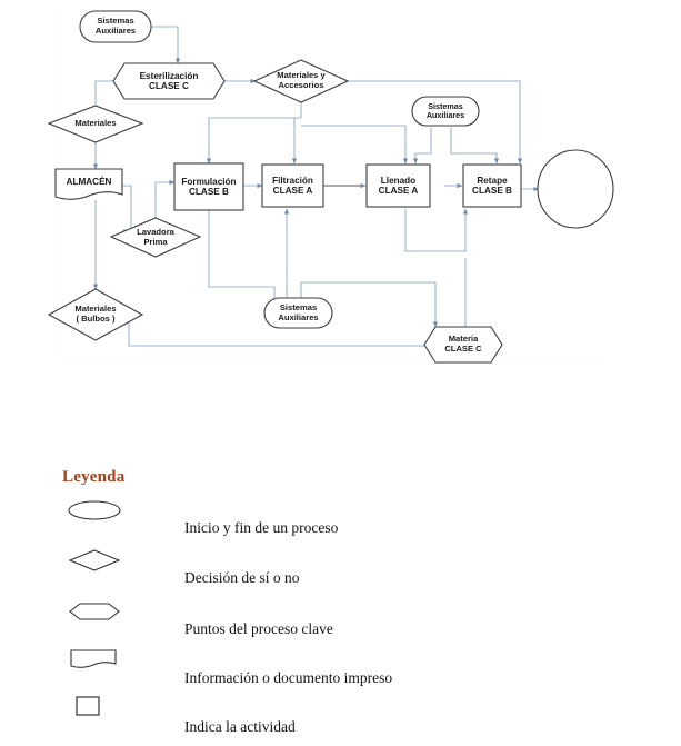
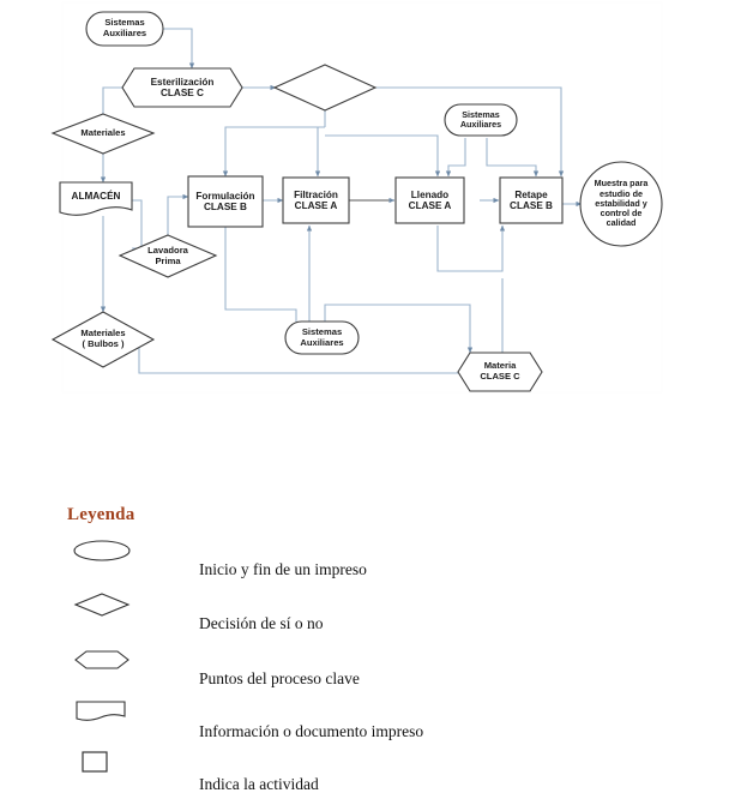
  Sistemas
  Auxiliares
  Esterilización
  CLASE C
- Materiales y
- Accesorios
  Materiales
  ALMACÉN
  Lavadora
  Prima
  Materiales
  ( Bulbos )
  Formulación
  CLASE B
  Filtración
  CLASE A
  Llenado
  CLASE A
  Retape
  CLASE B
  Sistemas
  Auxiliares
  Sistemas
  Auxiliares
  Materia
  CLASE C
+ Muestra para
+ estudio de
+ estabilidad y
+ control de
+ calidad
  Leyenda
- Inicio y fin de un proceso
+ Inicio y fin de un impreso
  Decisión de sí o no
  Puntos del proceso clave
  Información o documento impreso
  Indica la actividad
